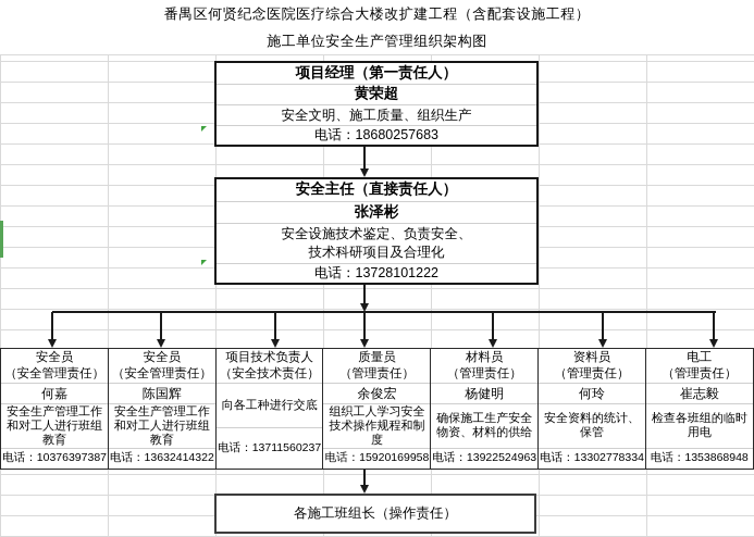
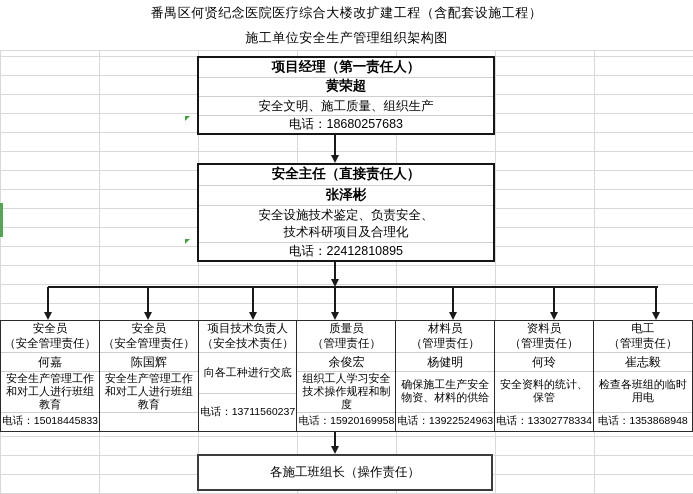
  番禺区何贤纪念医院医疗综合大楼改扩建工程（含配套设施工程）
  施工单位安全生产管理组织架构图
  项目经理（第一责任人）
  黄荣超
  安全文明、施工质量、组织生产
  电话：18680257683
  安全主任（直接责任人）
  张泽彬
  安全设施技术鉴定、负责安全、
  技术科研项目及合理化
- 电话：13728101222
+ 电话：22412810895
  安全员
  （安全管理责任）
  何嘉
  安全生产管理工作和对工人进行班组教育
- 电话：10376397387
+ 电话：15018445833
  安全员
  （安全管理责任）
  陈国辉
  安全生产管理工作和对工人进行班组教育
- 电话：13632414322
  项目技术负责人
  （安全技术责任）
  向各工种进行交底
  电话：13711560237
  质量员
  （管理责任）
  余俊宏
  组织工人学习安全技术操作规程和制度
  电话：15920169958
  材料员
  （管理责任）
  杨健明
  确保施工生产安全物资、材料的供给
  电话：13922524963
  资料员
  （管理责任）
  何玲
  安全资料的统计、保管
  电话：13302778334
  电工
  （管理责任）
  崔志毅
  检查各班组的临时用电
  电话：1353868948
  各施工班组长（操作责任）
